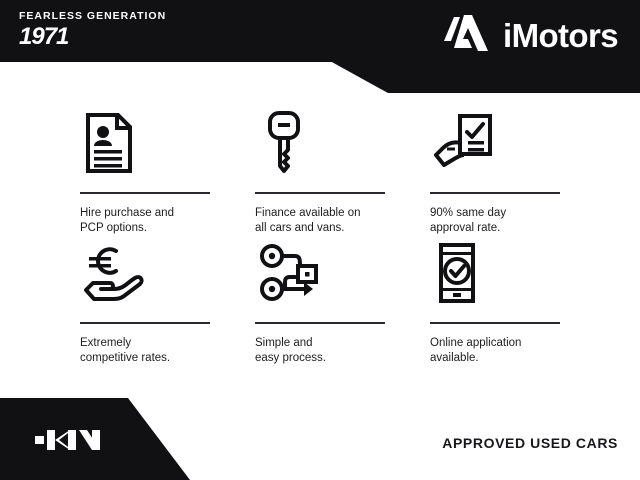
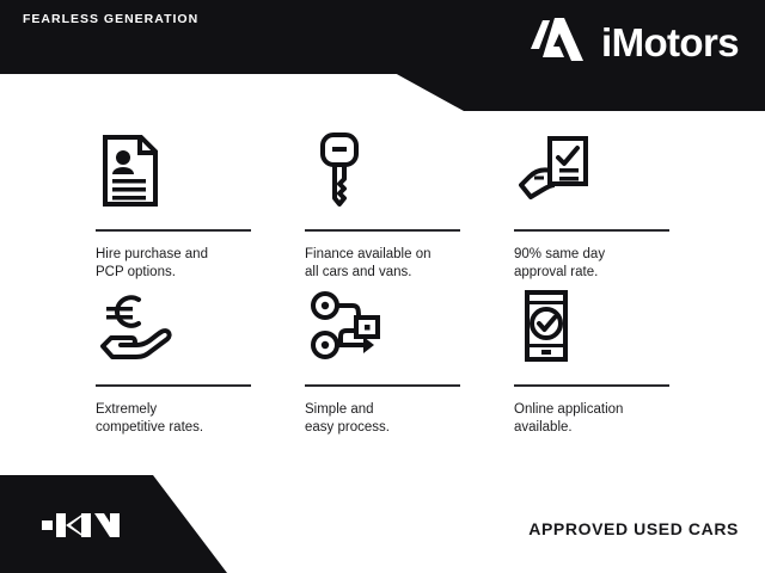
  FEARLESS GENERATION
- 1971
  iMotors
  Hire purchase and
  PCP options.
  Finance available on
  all cars and vans.
  90% same day
  approval rate.
  Extremely
  competitive rates.
  Simple and
  easy process.
  Online application
  available.
  APPROVED USED CARS
